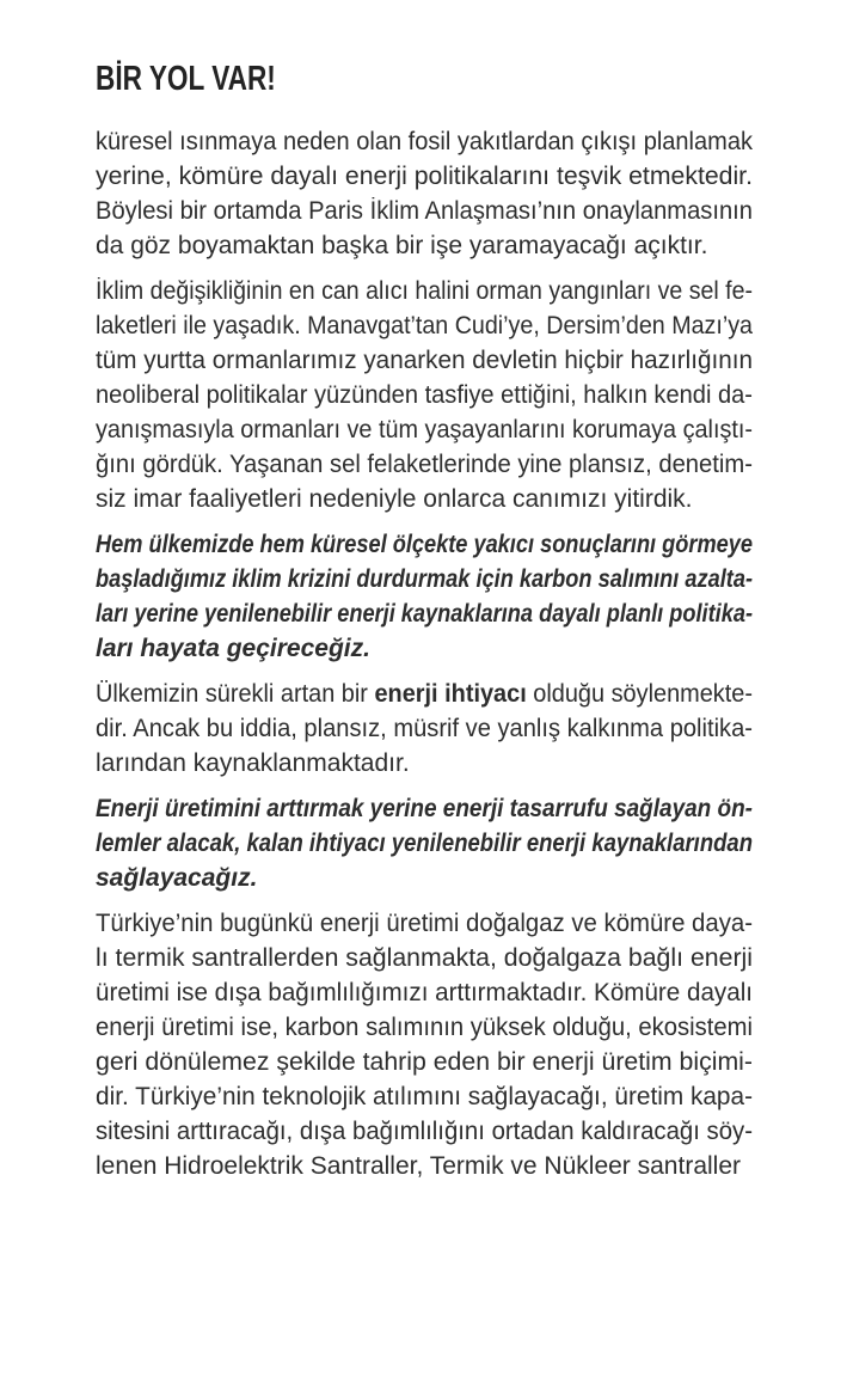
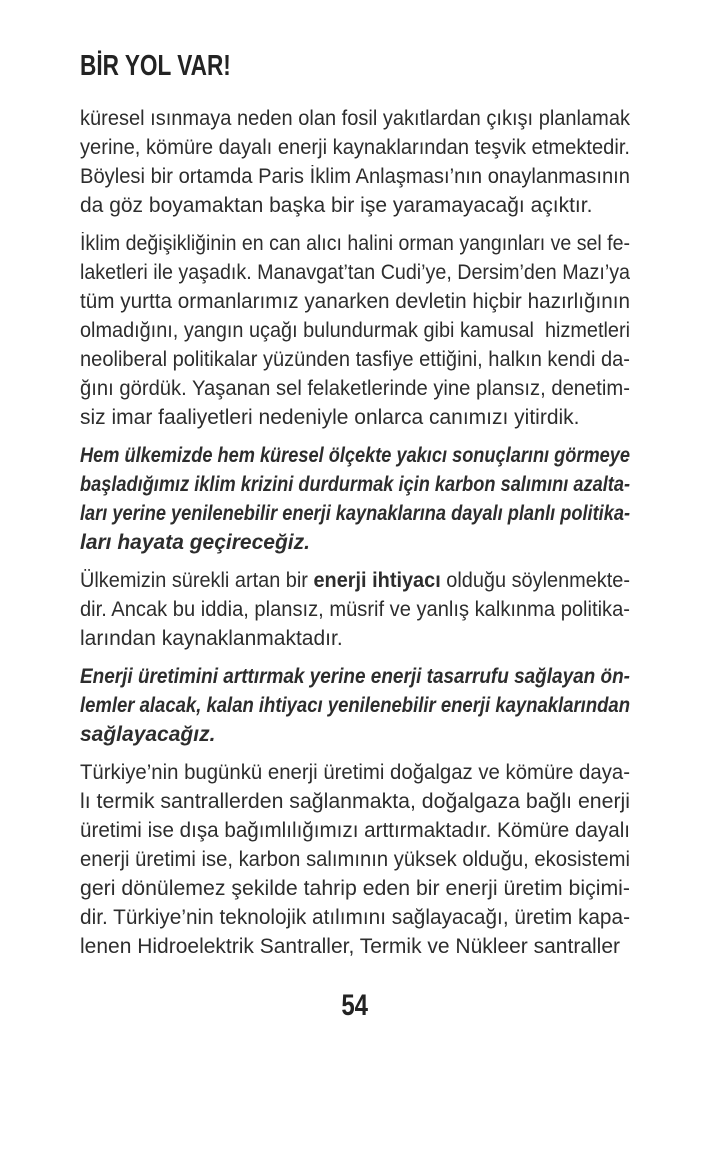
  BİR YOL VAR!
  küresel ısınmaya neden olan fosil yakıtlardan çıkışı planlamak
- yerine, kömüre dayalı enerji politikalarını teşvik etmektedir.
+ yerine, kömüre dayalı enerji kaynaklarından teşvik etmektedir.
  Böylesi bir ortamda Paris İklim Anlaşması’nın onaylanmasının
  da göz boyamaktan başka bir işe yaramayacağı açıktır.
  İklim değişikliğinin en can alıcı halini orman yangınları ve sel fe-
  laketleri ile yaşadık. Manavgat’tan Cudi’ye, Dersim’den Mazı’ya
  tüm yurtta ormanlarımız yanarken devletin hiçbir hazırlığının
+ olmadığını, yangın uçağı bulundurmak gibi kamusal hizmetleri
  neoliberal politikalar yüzünden tasfiye ettiğini, halkın kendi da-
- yanışmasıyla ormanları ve tüm yaşayanlarını korumaya çalıştı-
  ğını gördük. Yaşanan sel felaketlerinde yine plansız, denetim-
  siz imar faaliyetleri nedeniyle onlarca canımızı yitirdik.
  Hem ülkemizde hem küresel ölçekte yakıcı sonuçlarını görmeye
  başladığımız iklim krizini durdurmak için karbon salımını azalta-
  ları yerine yenilenebilir enerji kaynaklarına dayalı planlı politika-
  ları hayata geçireceğiz.
  Ülkemizin sürekli artan bir enerji ihtiyacı olduğu söylenmekte-
  dir. Ancak bu iddia, plansız, müsrif ve yanlış kalkınma politika-
  larından kaynaklanmaktadır.
  Enerji üretimini arttırmak yerine enerji tasarrufu sağlayan ön-
  lemler alacak, kalan ihtiyacı yenilenebilir enerji kaynaklarından
  sağlayacağız.
  Türkiye’nin bugünkü enerji üretimi doğalgaz ve kömüre daya-
  lı termik santrallerden sağlanmakta, doğalgaza bağlı enerji
  üretimi ise dışa bağımlılığımızı arttırmaktadır. Kömüre dayalı
  enerji üretimi ise, karbon salımının yüksek olduğu, ekosistemi
  geri dönülemez şekilde tahrip eden bir enerji üretim biçimi-
  dir. Türkiye’nin teknolojik atılımını sağlayacağı, üretim kapa-
- sitesini arttıracağı, dışa bağımlılığını ortadan kaldıracağı söy-
  lenen Hidroelektrik Santraller, Termik ve Nükleer santraller
+ 54
